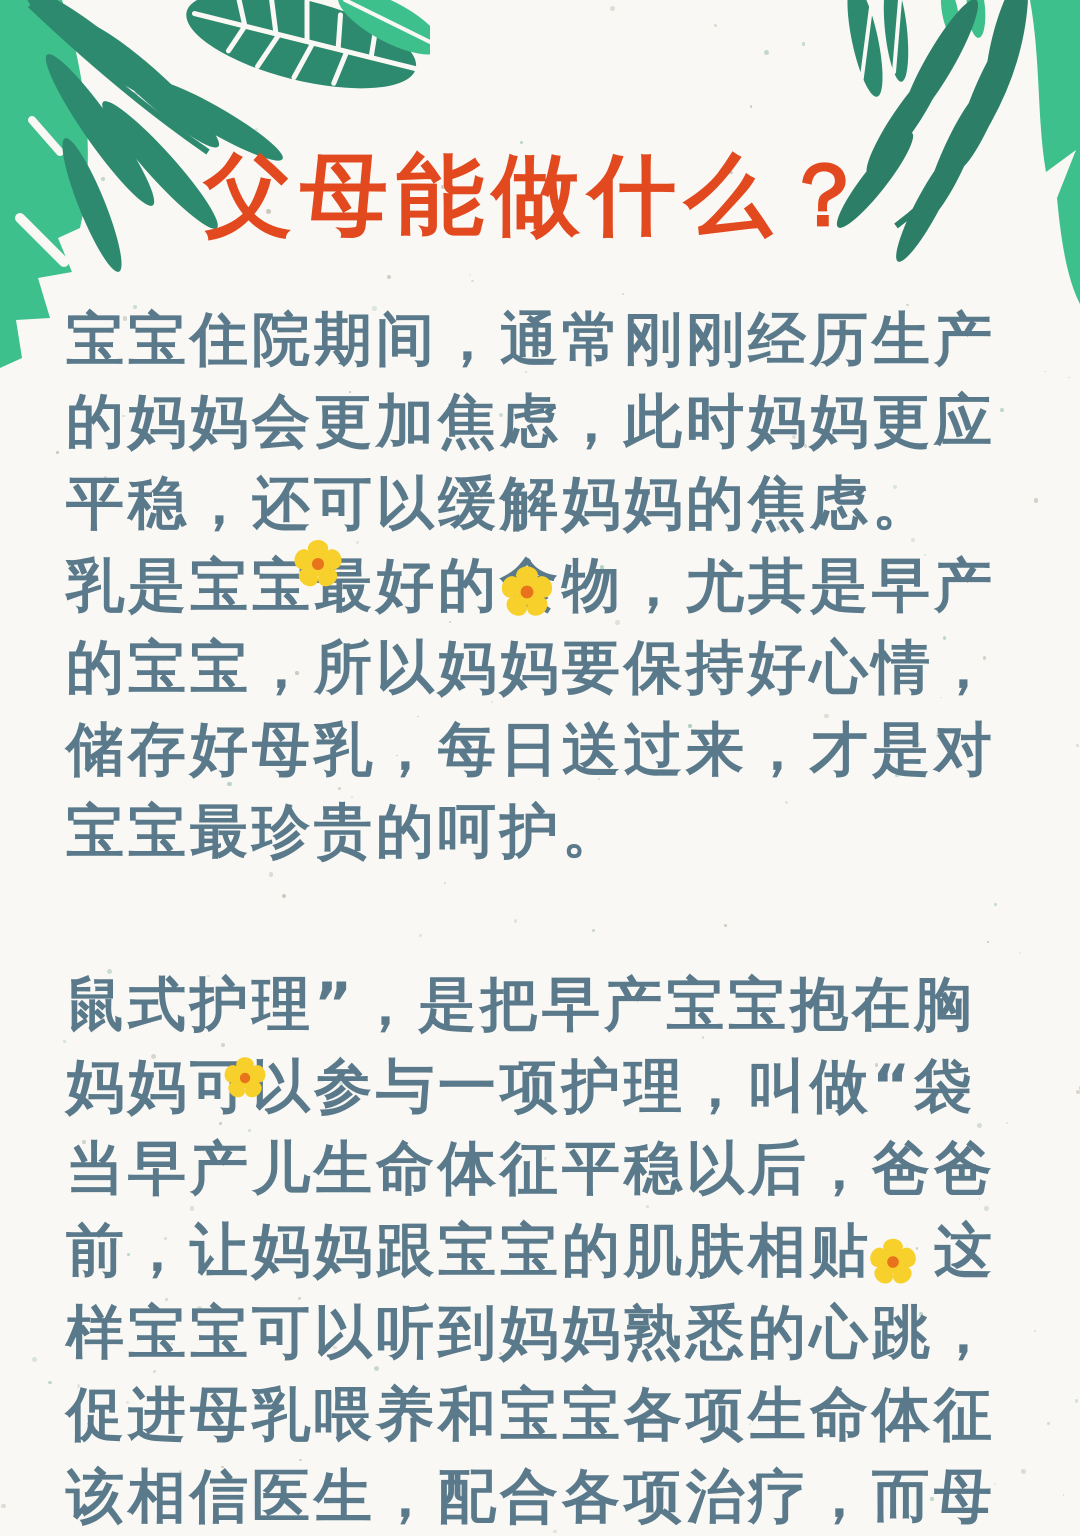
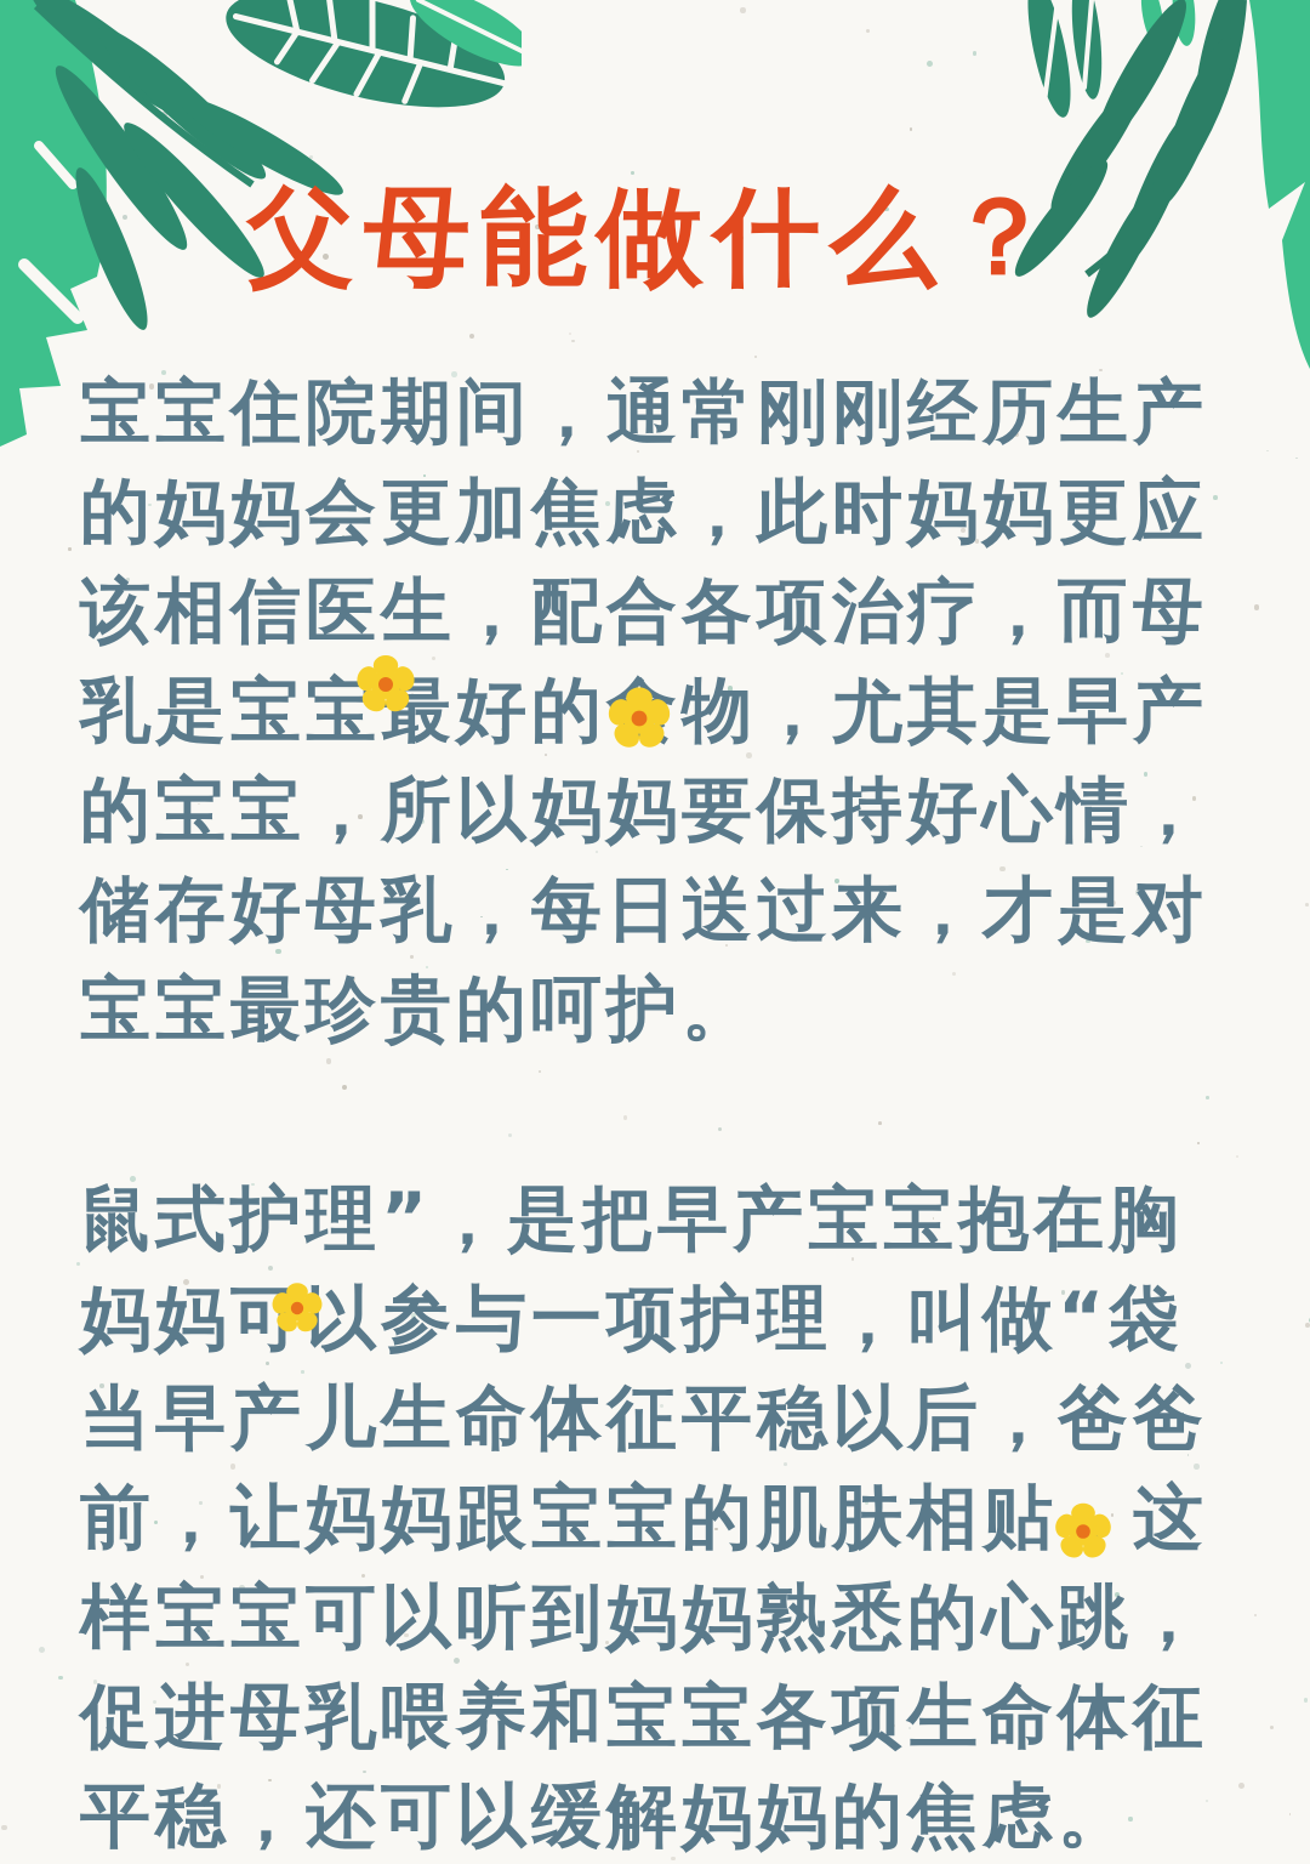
  父母能做什么？
  宝宝住院期间，通常刚刚经历生产
  的妈妈会更加焦虑，此时妈妈更应
- 平稳，还可以缓解妈妈的焦虑。
+ 该相信医生，配合各项治疗，而母
  乳是宝宝最好的物，尤其是早产
  的宝宝，所以妈妈要保持好心情，
  储存好母乳，每日送过来，才是对
  宝宝最珍贵的呵护。
  鼠式护理”，是把早产宝宝抱在胸
  妈妈可以参与一项护理，叫做“袋
  当早产儿生命体征平稳以后，爸爸
  前，让妈妈跟宝宝的肌肤相贴这
  样宝宝可以听到妈妈熟悉的心跳，
  促进母乳喂养和宝宝各项生命体征
- 该相信医生，配合各项治疗，而母
+ 平稳，还可以缓解妈妈的焦虑。
